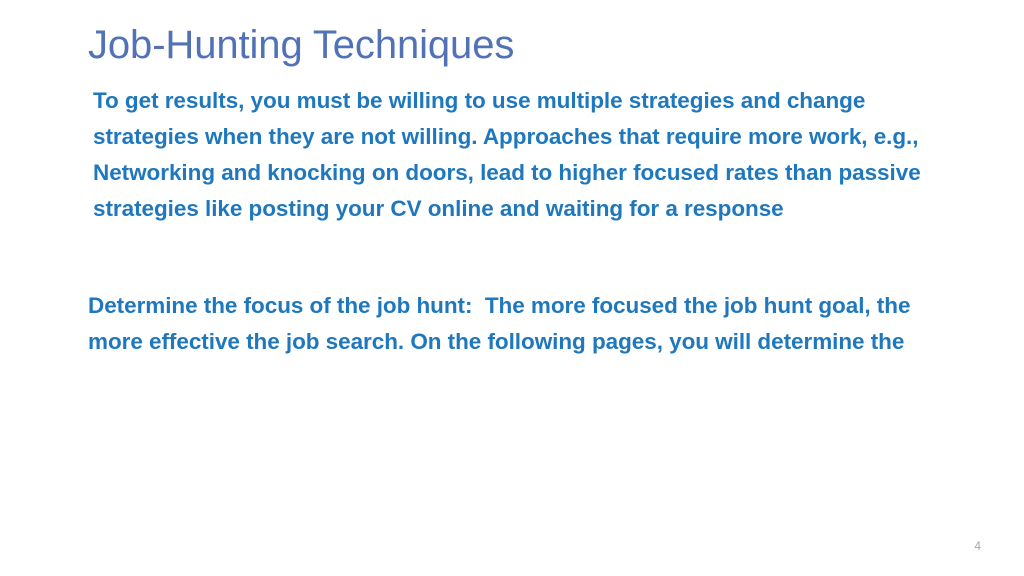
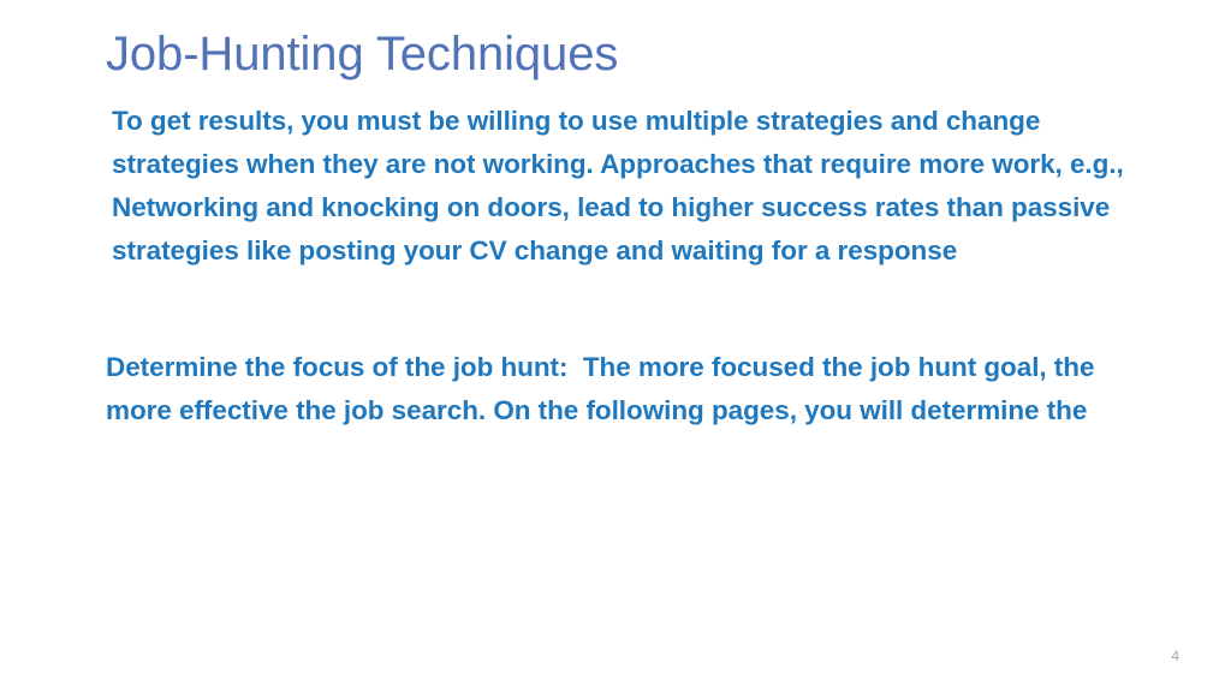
  Job-Hunting Techniques
  To get results, you must be willing to use multiple strategies and change
- strategies when they are not willing. Approaches that require more work, e.g.,
+ strategies when they are not working. Approaches that require more work, e.g.,
- Networking and knocking on doors, lead to higher focused rates than passive
+ Networking and knocking on doors, lead to higher success rates than passive
- strategies like posting your CV online and waiting for a response
+ strategies like posting your CV change and waiting for a response
  Determine the focus of the job hunt: The more focused the job hunt goal, the
  more effective the job search. On the following pages, you will determine the
  4
